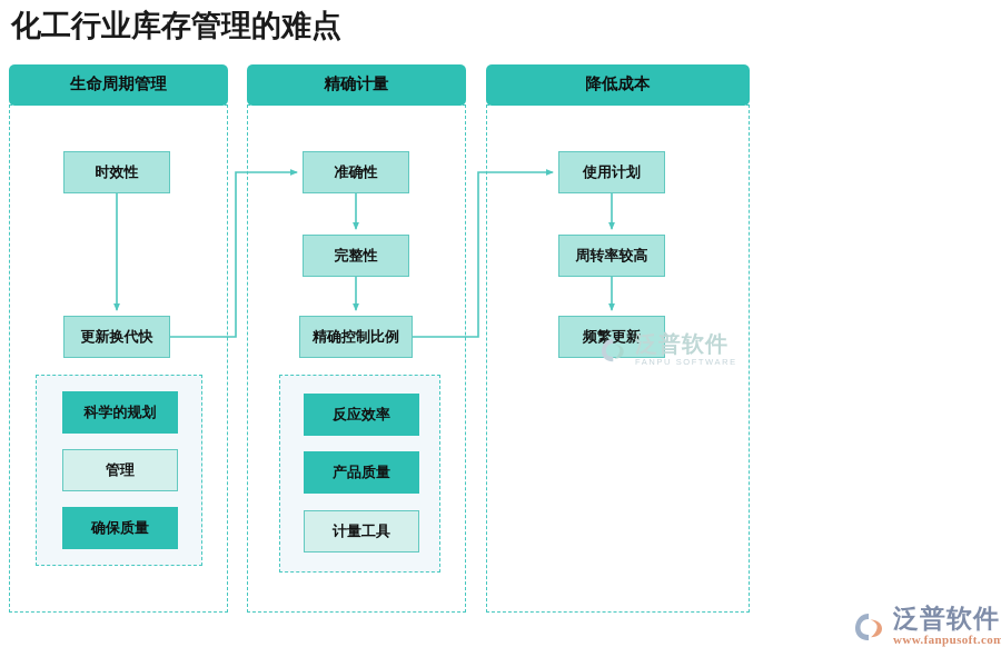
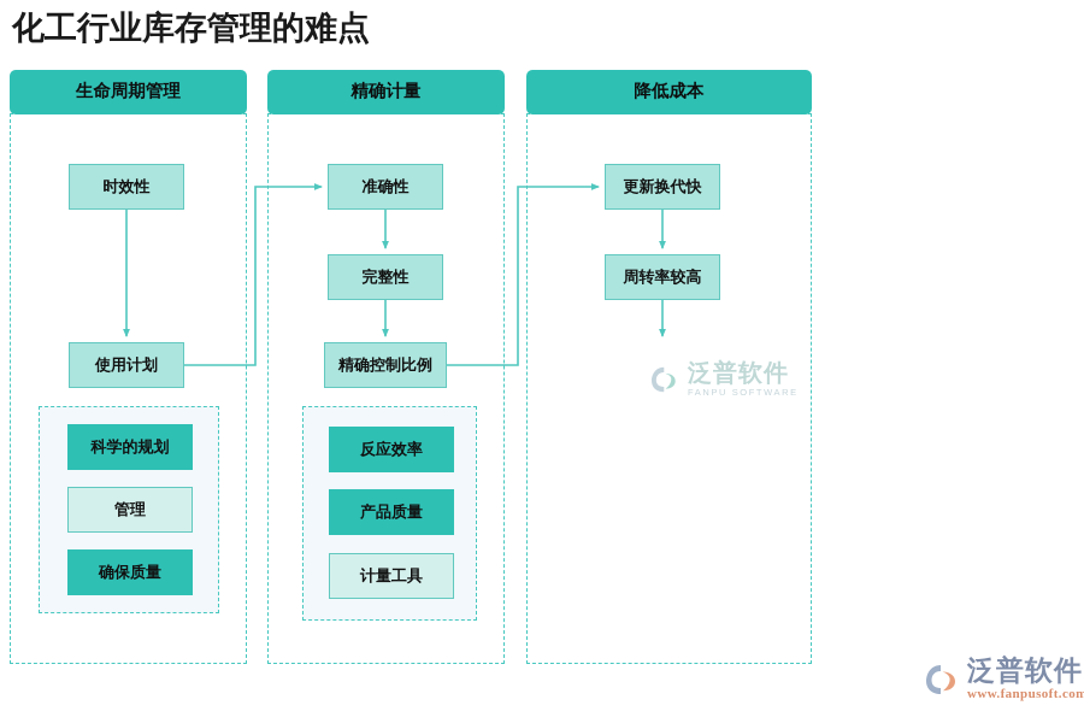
  化工行业库存管理的难点
  生命周期管理
  时效性
- 更新换代快
+ 使用计划
  科学的规划
  管理
  确保质量
  精确计量
  准确性
  完整性
  精确控制比例
  反应效率
  产品质量
  计量工具
  降低成本
- 使用计划
+ 更新换代快
  周转率较高
- 频繁更新
  泛普软件
  FANPU SOFTWARE
  泛普软件
  www.fanpusoft.com
